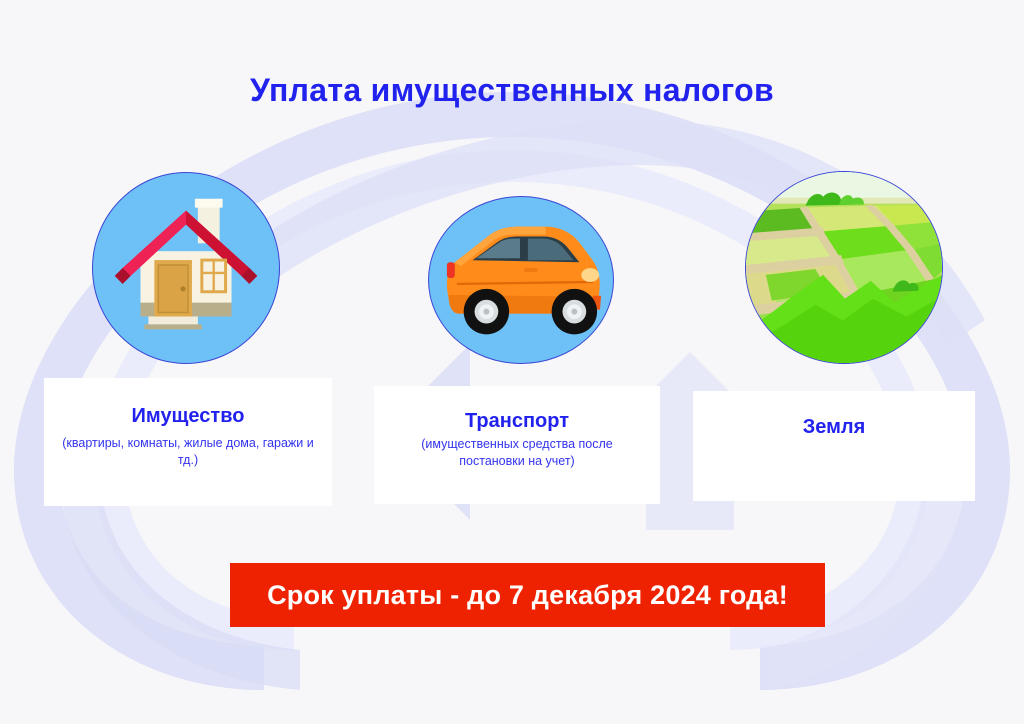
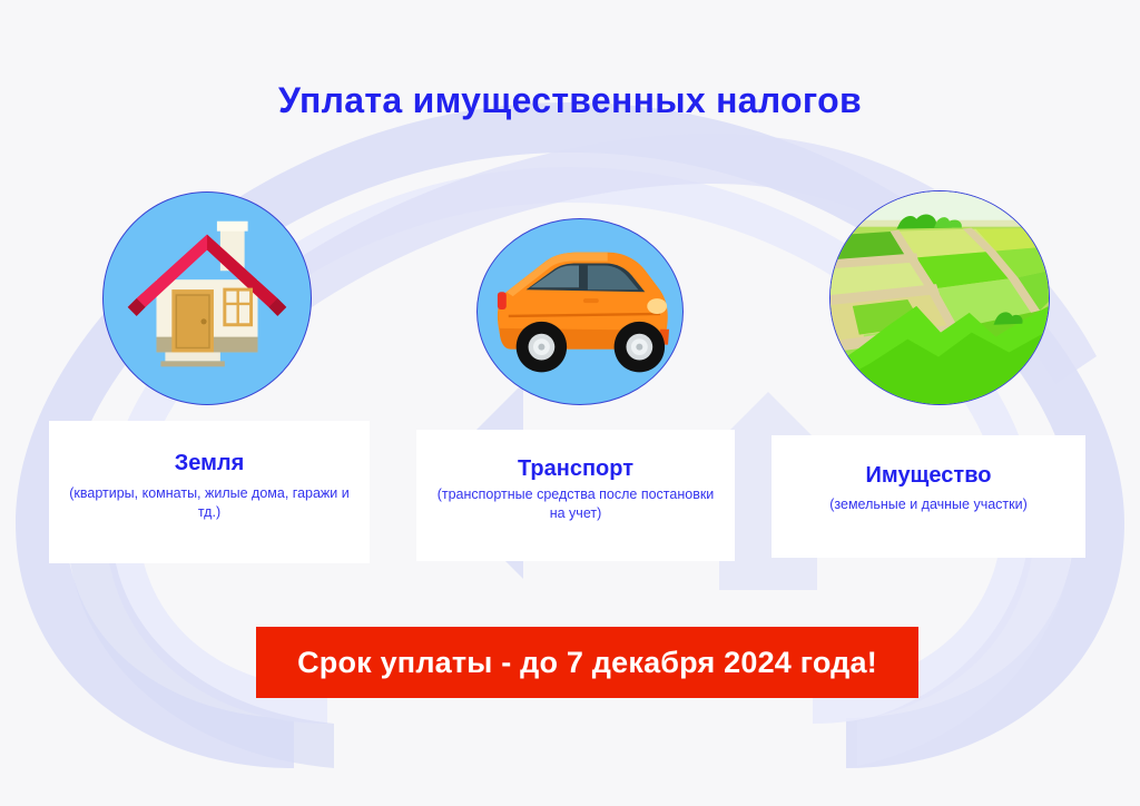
  Уплата имущественных налогов
- Имущество
+ Земля
  (квартиры, комнаты, жилые дома, гаражи и тд.)
  Транспорт
- (имущественных средства после постановки на учет)
+ (транспортные средства после постановки на учет)
- Земля
+ Имущество
+ (земельные и дачные участки)
  Срок уплаты - до 7 декабря 2024 года!
